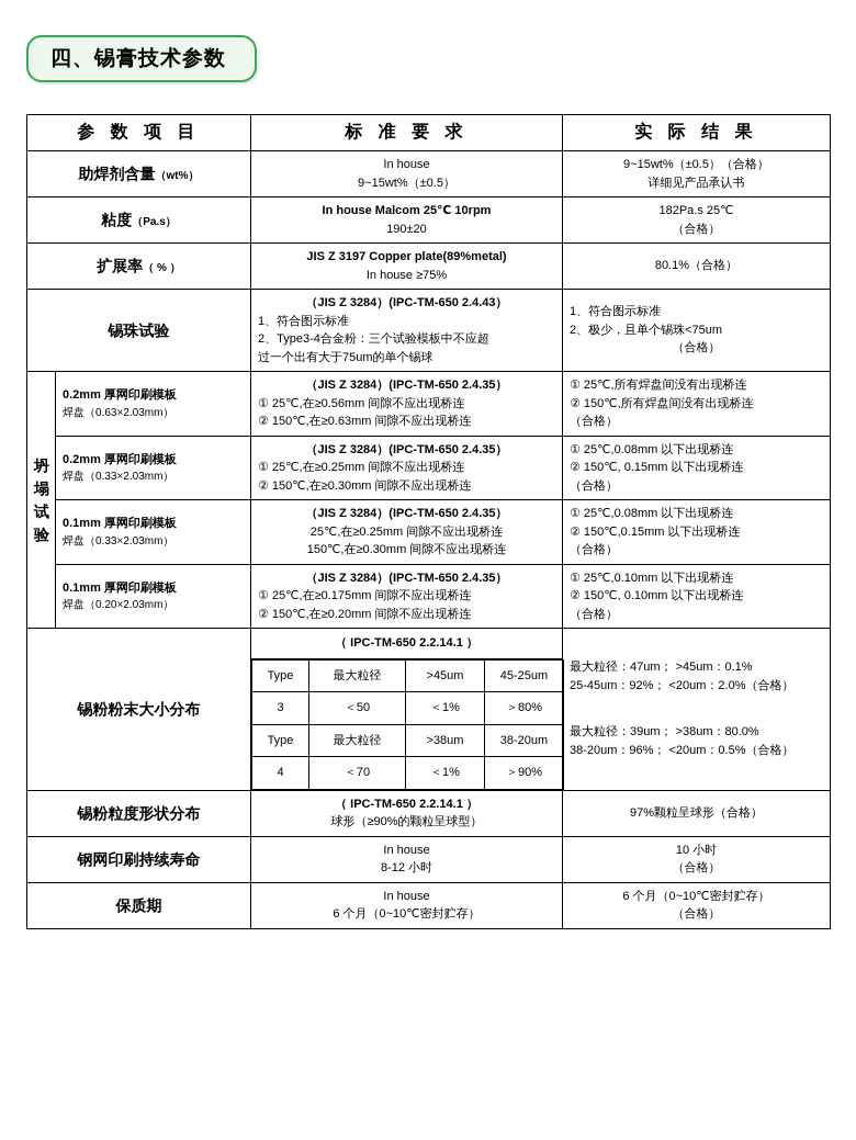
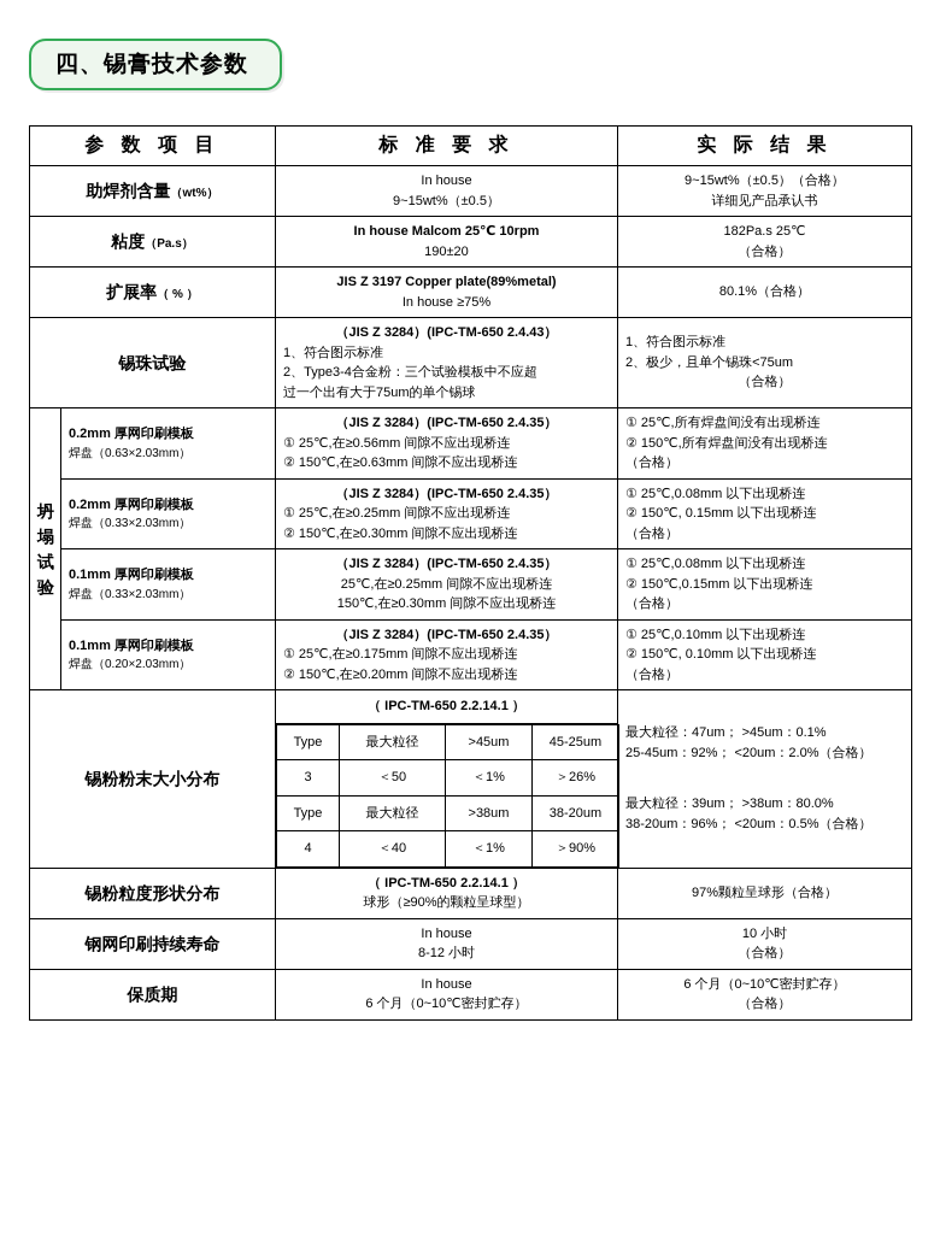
  四、锡膏技术参数
  参 数 项 目	标 准 要 求	实 际 结 果
  助焊剂含量（wt%）	In house 9~15wt%（±0.5）	9~15wt%（±0.5）（合格） 详细见产品承认书
  粘度（Pa.s）	In house Malcom 25℃ 10rpm 190±20	182Pa.s 25℃ （合格）
  扩展率（ % ）	JIS Z 3197 Copper plate(89%metal) In house ≥75%	80.1%（合格）
  锡珠试验	（JIS Z 3284）(IPC-TM-650 2.4.43） 1、符合图示标准 2、Type3-4合金粉：三个试验模板中不应超 过一个出有大于75um的单个锡球	1、符合图示标准 2、极少，且单个锡珠<75um （合格）
  坍 塌 试 验	0.2mm 厚网印刷模板 焊盘（0.63×2.03mm）	（JIS Z 3284）(IPC-TM-650 2.4.35） ① 25℃,在≥0.56mm 间隙不应出现桥连 ② 150℃,在≥0.63mm 间隙不应出现桥连	① 25℃,所有焊盘间没有出现桥连 ② 150℃,所有焊盘间没有出现桥连 （合格）
  0.2mm 厚网印刷模板 焊盘（0.33×2.03mm）	（JIS Z 3284）(IPC-TM-650 2.4.35） ① 25℃,在≥0.25mm 间隙不应出现桥连 ② 150℃,在≥0.30mm 间隙不应出现桥连	① 25℃,0.08mm 以下出现桥连 ② 150℃, 0.15mm 以下出现桥连 （合格）
  0.1mm 厚网印刷模板 焊盘（0.33×2.03mm）	（JIS Z 3284）(IPC-TM-650 2.4.35） 25℃,在≥0.25mm 间隙不应出现桥连 150℃,在≥0.30mm 间隙不应出现桥连	① 25℃,0.08mm 以下出现桥连 ② 150℃,0.15mm 以下出现桥连 （合格）
  0.1mm 厚网印刷模板 焊盘（0.20×2.03mm）	（JIS Z 3284）(IPC-TM-650 2.4.35） ① 25℃,在≥0.175mm 间隙不应出现桥连 ② 150℃,在≥0.20mm 间隙不应出现桥连	① 25℃,0.10mm 以下出现桥连 ② 150℃, 0.10mm 以下出现桥连 （合格）
  锡粉粉末大小分布	（ IPC-TM-650 2.2.14.1 ）
  Type	最大粒径	>45um	45-25um
- 3	＜50	＜1%	＞80%
+ 3	＜50	＜1%	＞26%
  Type	最大粒径	>38um	38-20um
- 4	＜70	＜1%	＞90%
+ 4	＜40	＜1%	＞90%
  		最大粒径：47um； >45um：0.1% 25-45um：92%； <20um：2.0%（合格） 最大粒径：39um； >38um：80.0% 38-20um：96%； <20um：0.5%（合格）
  锡粉粒度形状分布	（ IPC-TM-650 2.2.14.1 ） 球形（≥90%的颗粒呈球型）	97%颗粒呈球形（合格）
  钢网印刷持续寿命	In house 8-12 小时	10 小时 （合格）
  保质期	In house 6 个月（0~10℃密封贮存）	6 个月（0~10℃密封贮存） （合格）
